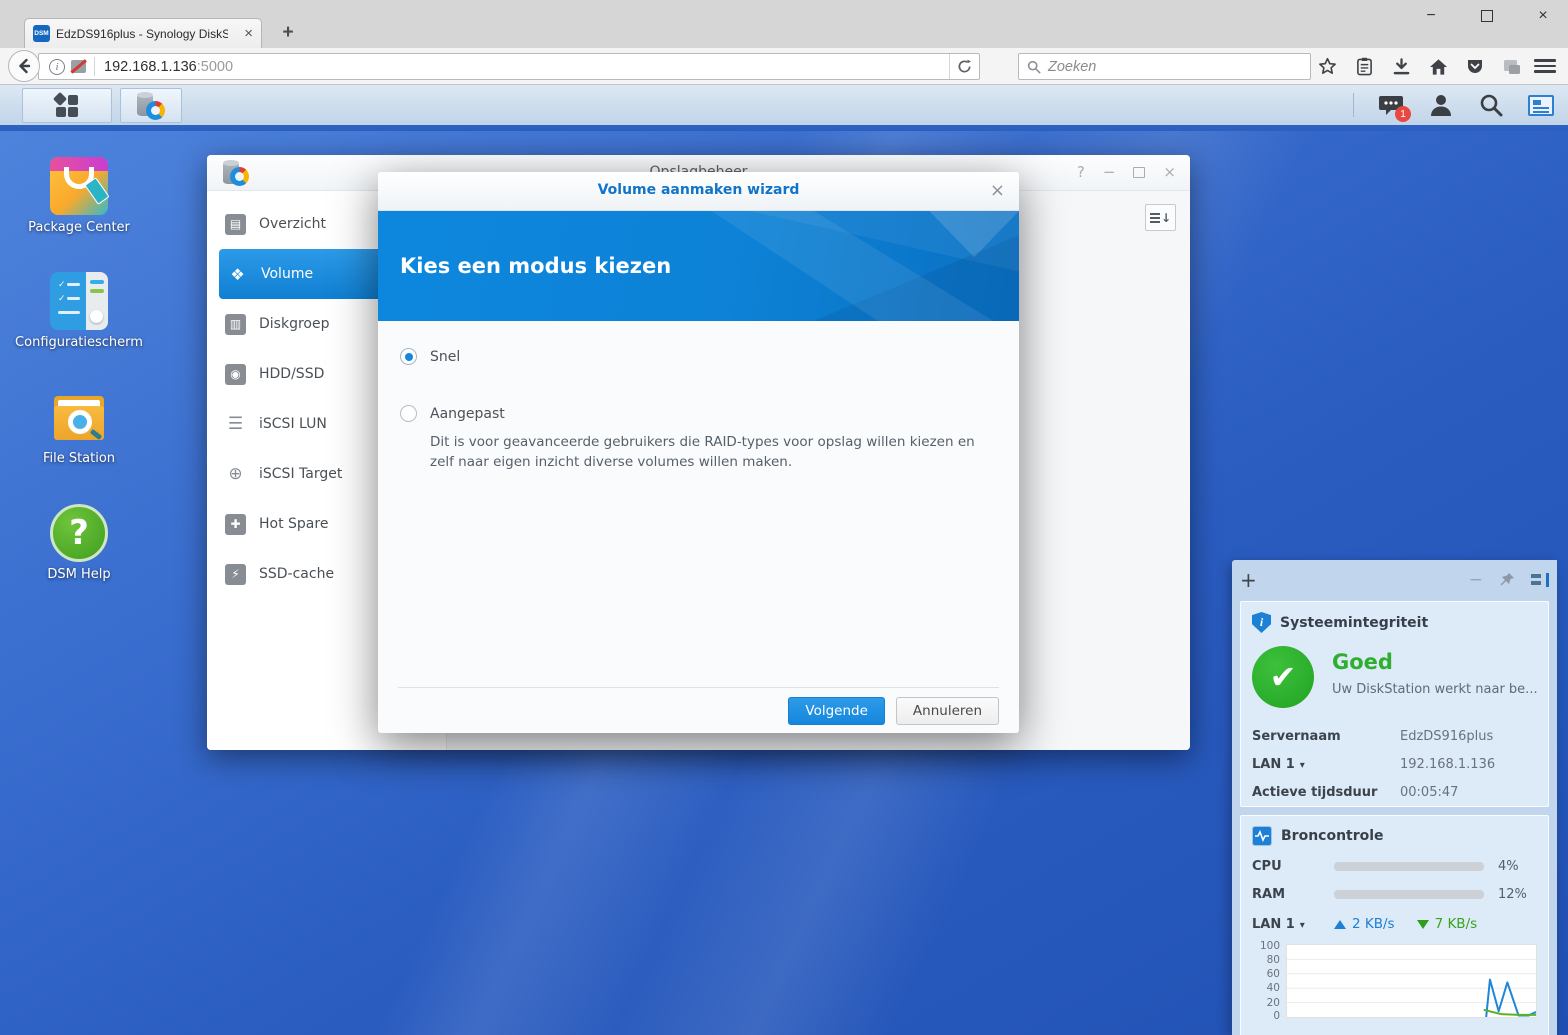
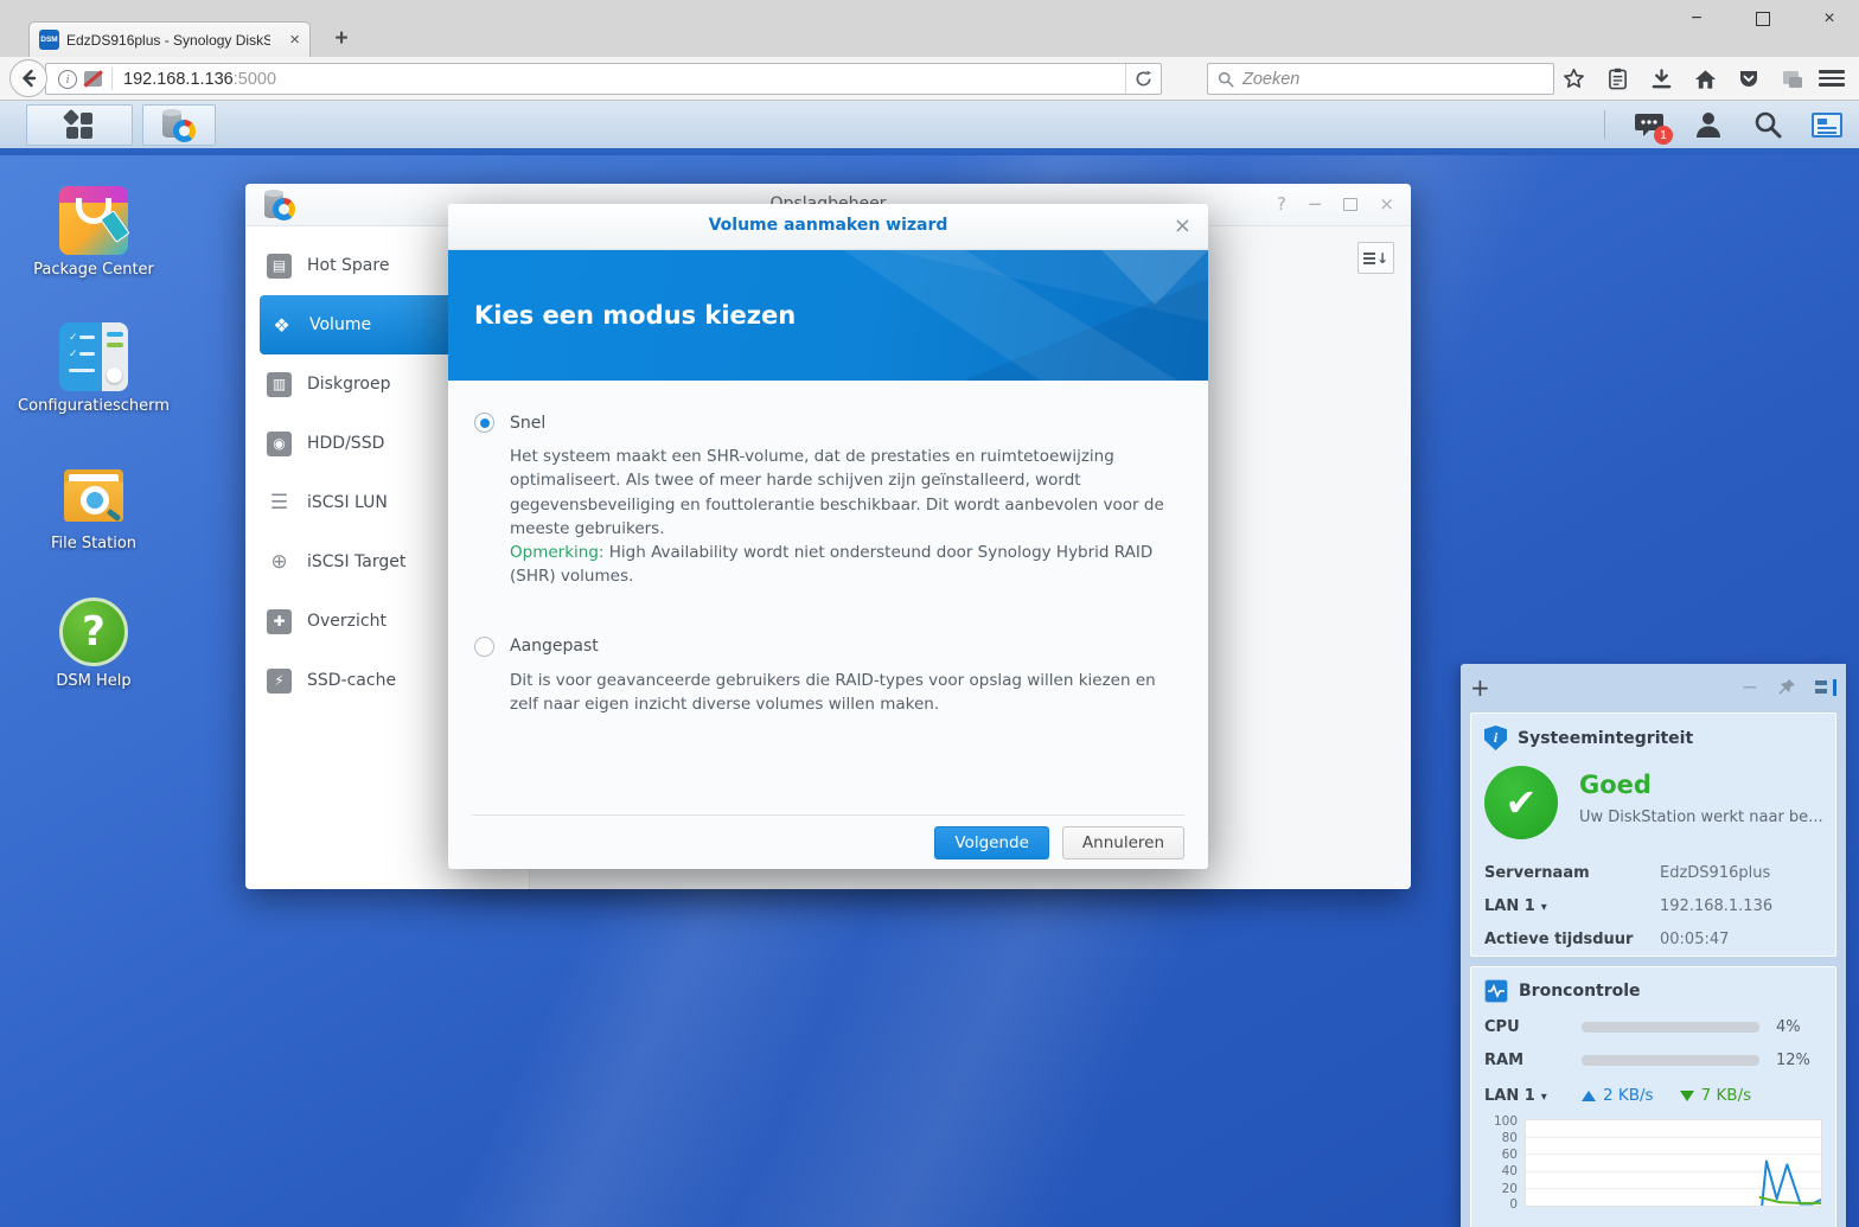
  −
  ×
  EdzDS916plus - Synology DiskS
  ×
  +
  i
  192.168.1.136
  :5000
  Zoeken
  1
  Package Center
  ✓
  ✓
  Configuratiescherm
  File Station
  ?
  DSM Help
  ?
  −
  ×
  ▤
- Overzicht
+ Hot Spare
  ❖
  Volume
  ▥
  Diskgroep
  ◉
  HDD/SSD
  ☰
  iSCSI LUN
  ⊕
  iSCSI Target
  ✚
- Hot Spare
+ Overzicht
  ⚡
  SSD-cache
  ↓
  Volume aanmaken wizard
  ×
  Kies een modus kiezen
  Snel
+ Het systeem maakt een SHR-volume, dat de prestaties en ruimtetoewijzing optimaliseert. Als twee of meer harde schijven zijn geïnstalleerd, wordt gegevensbeveiliging en fouttolerantie beschikbaar. Dit wordt aanbevolen voor de meeste gebruikers.
+ Opmerking: High Availability wordt niet ondersteund door Synology Hybrid RAID (SHR) volumes.
  Aangepast
  Dit is voor geavanceerde gebruikers die RAID-types voor opslag willen kiezen en zelf naar eigen inzicht diverse volumes willen maken.
  Volgende
  Annuleren
  +
  −
  i
  Systeemintegriteit
  ✔
  Goed
  Uw DiskStation werkt naar be...
  Servernaam
  EdzDS916plus
  LAN 1 ▾
  192.168.1.136
  Actieve tijdsduur
  00:05:47
  Broncontrole
  CPU
  4%
  RAM
  12%
  LAN 1 ▾
  2 KB/s
  7 KB/s
  100
  80
  60
  40
  20
  0
